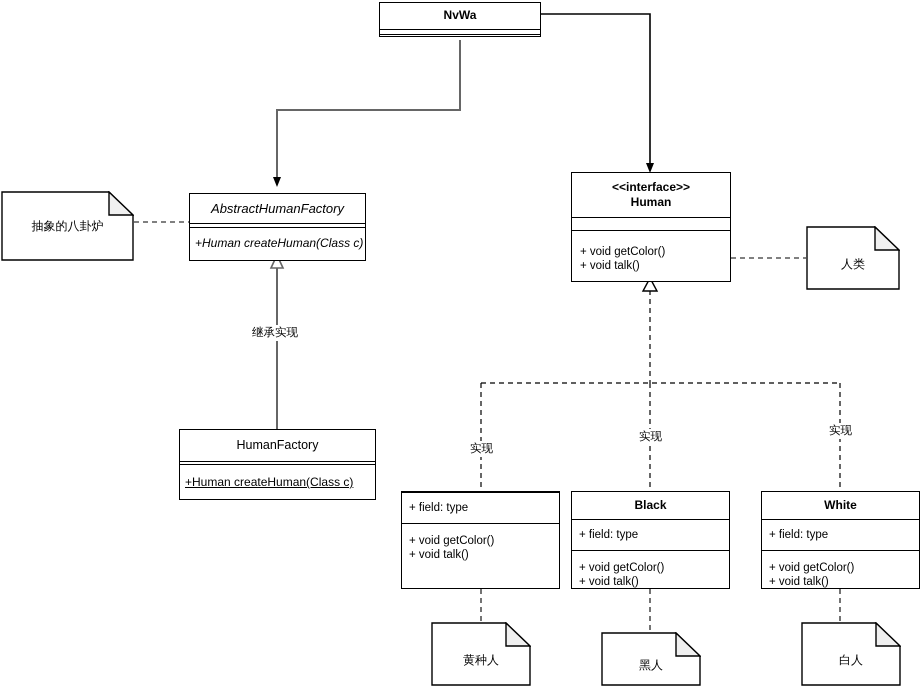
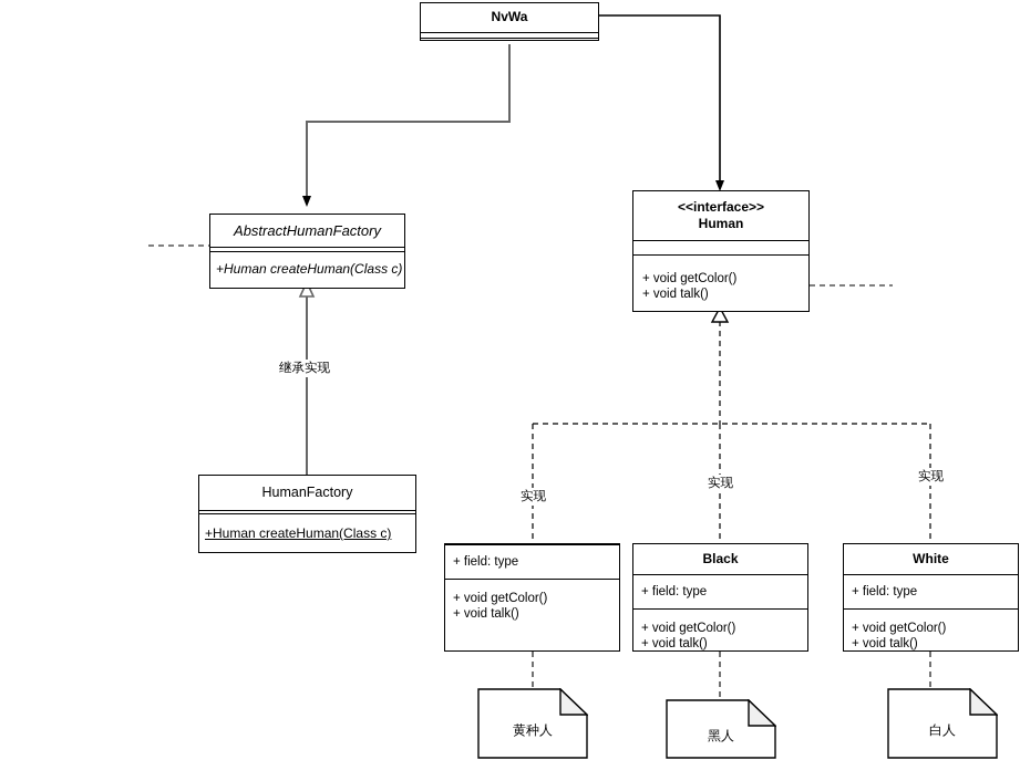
  NvWa
  AbstractHumanFactory
  +Human createHuman(Class c)
  <<interface>>
  Human
  + void getColor()
  + void talk()
  HumanFactory
  +Human createHuman(Class c)
  + field: type
  + void getColor()
  + void talk()
  Black
  + field: type
  + void getColor()
  + void talk()
  White
  + field: type
  + void getColor()
  + void talk()
- 抽象的八卦炉
- 人类
  黄种人
  黑人
  白人
  继承实现
  实现
  实现
  实现
